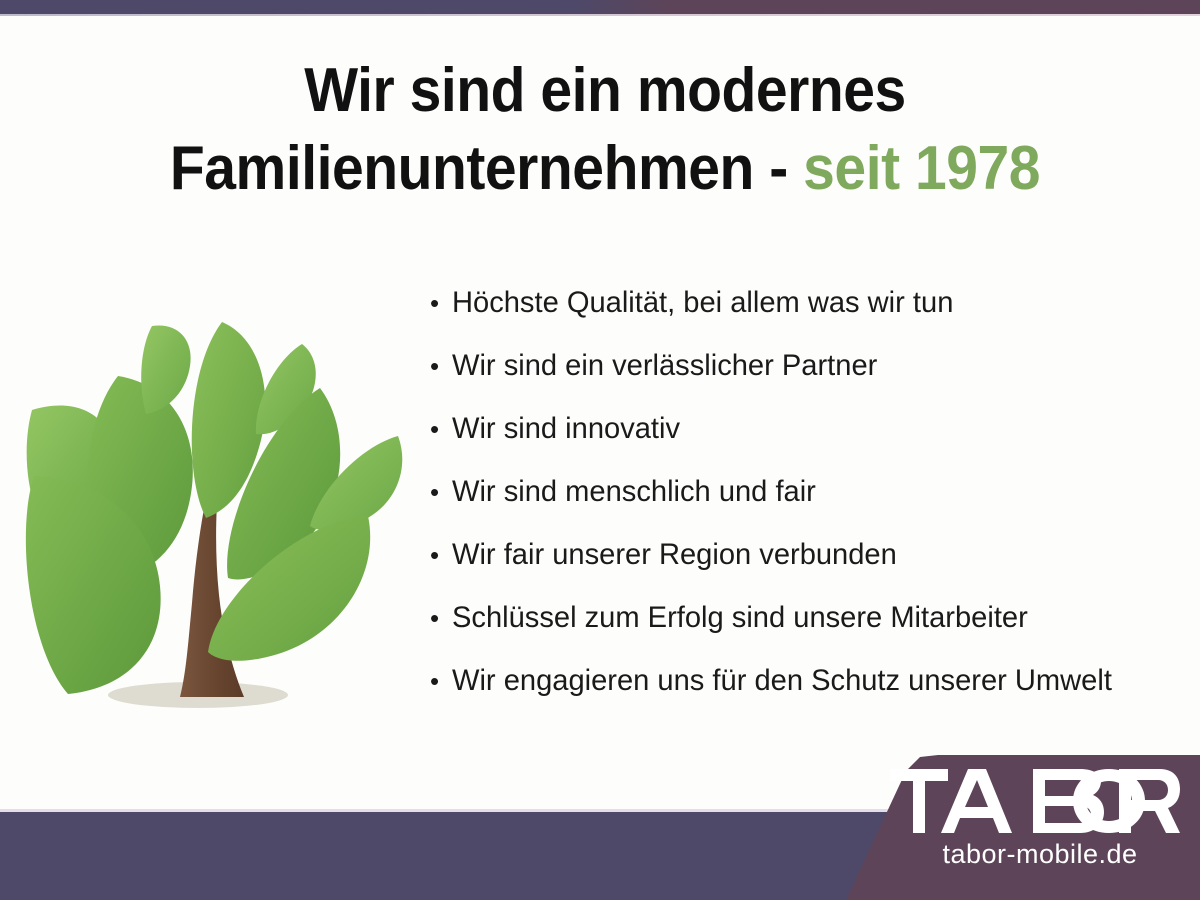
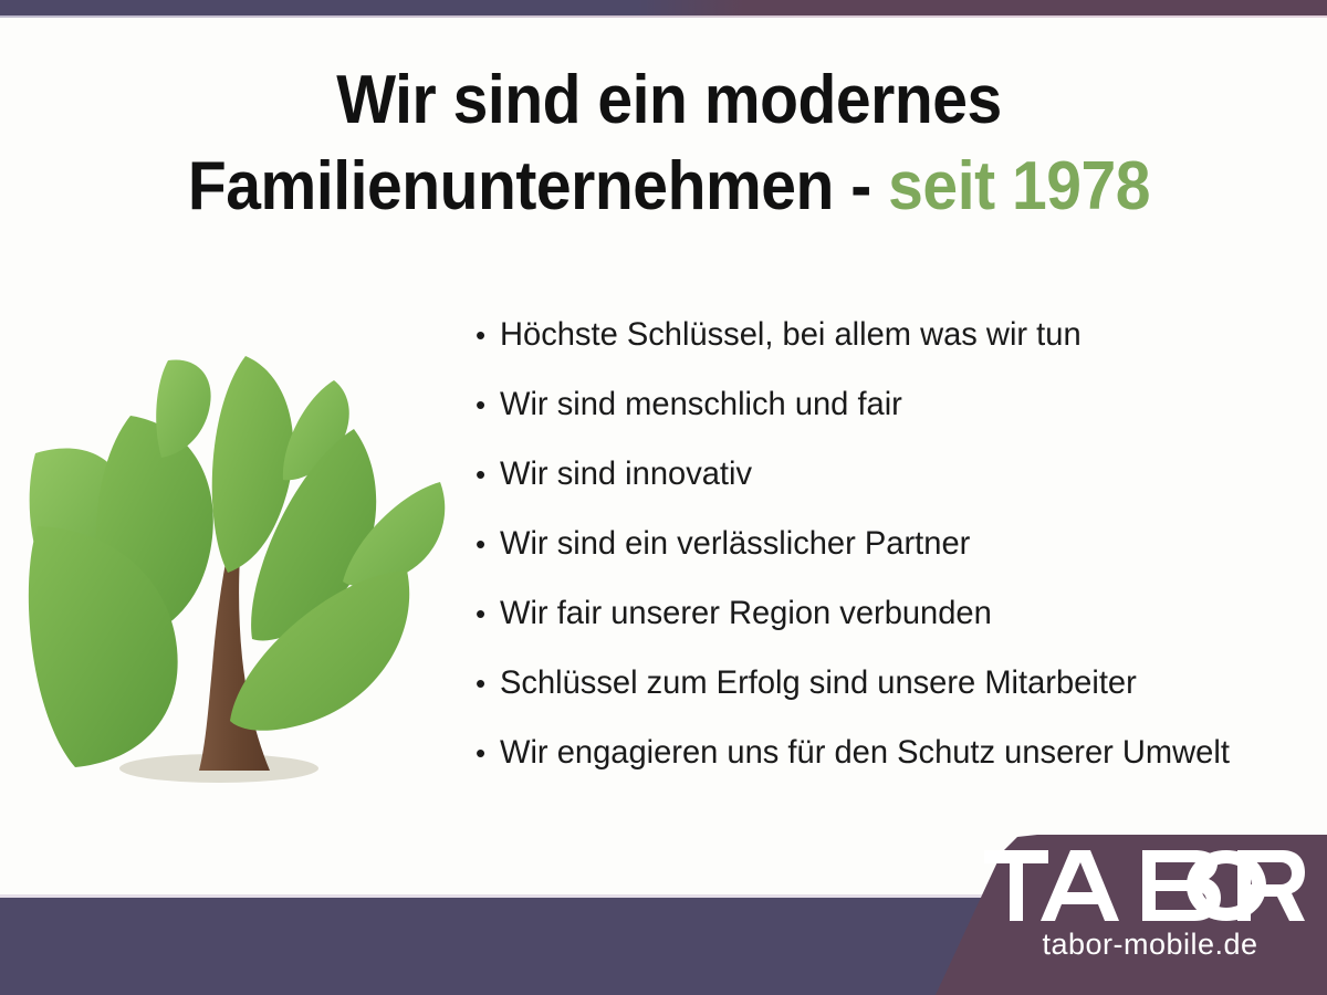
  Wir sind ein modernes
  Familienunternehmen - seit 1978
  •
- Höchste Qualität, bei allem was wir tun
+ Höchste Schlüssel, bei allem was wir tun
  •
- Wir sind ein verlässlicher Partner
+ Wir sind menschlich und fair
  •
  Wir sind innovativ
  •
- Wir sind menschlich und fair
+ Wir sind ein verlässlicher Partner
  •
  Wir fair unserer Region verbunden
  •
  Schlüssel zum Erfolg sind unsere Mitarbeiter
  •
  Wir engagieren uns für den Schutz unserer Umwelt
  tabor-mobile.de
